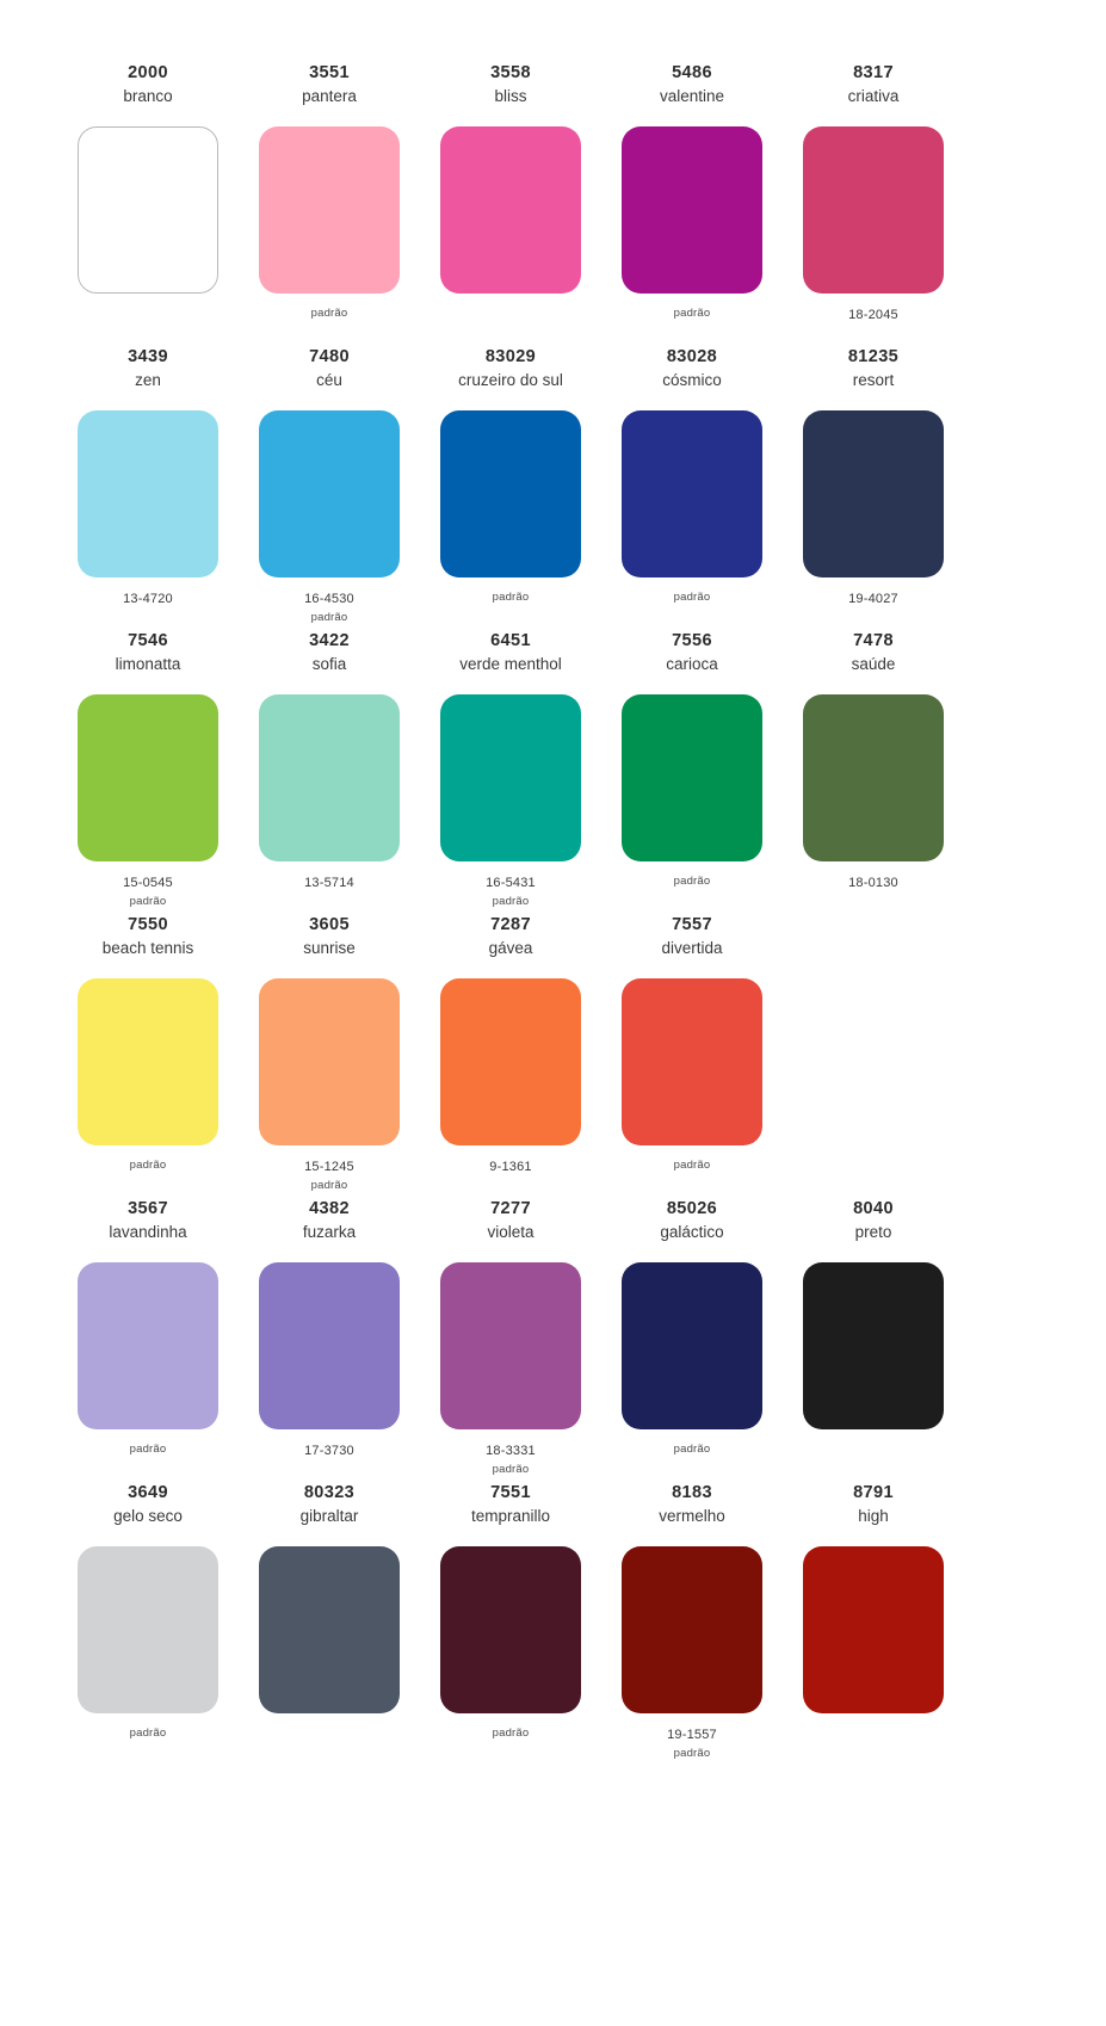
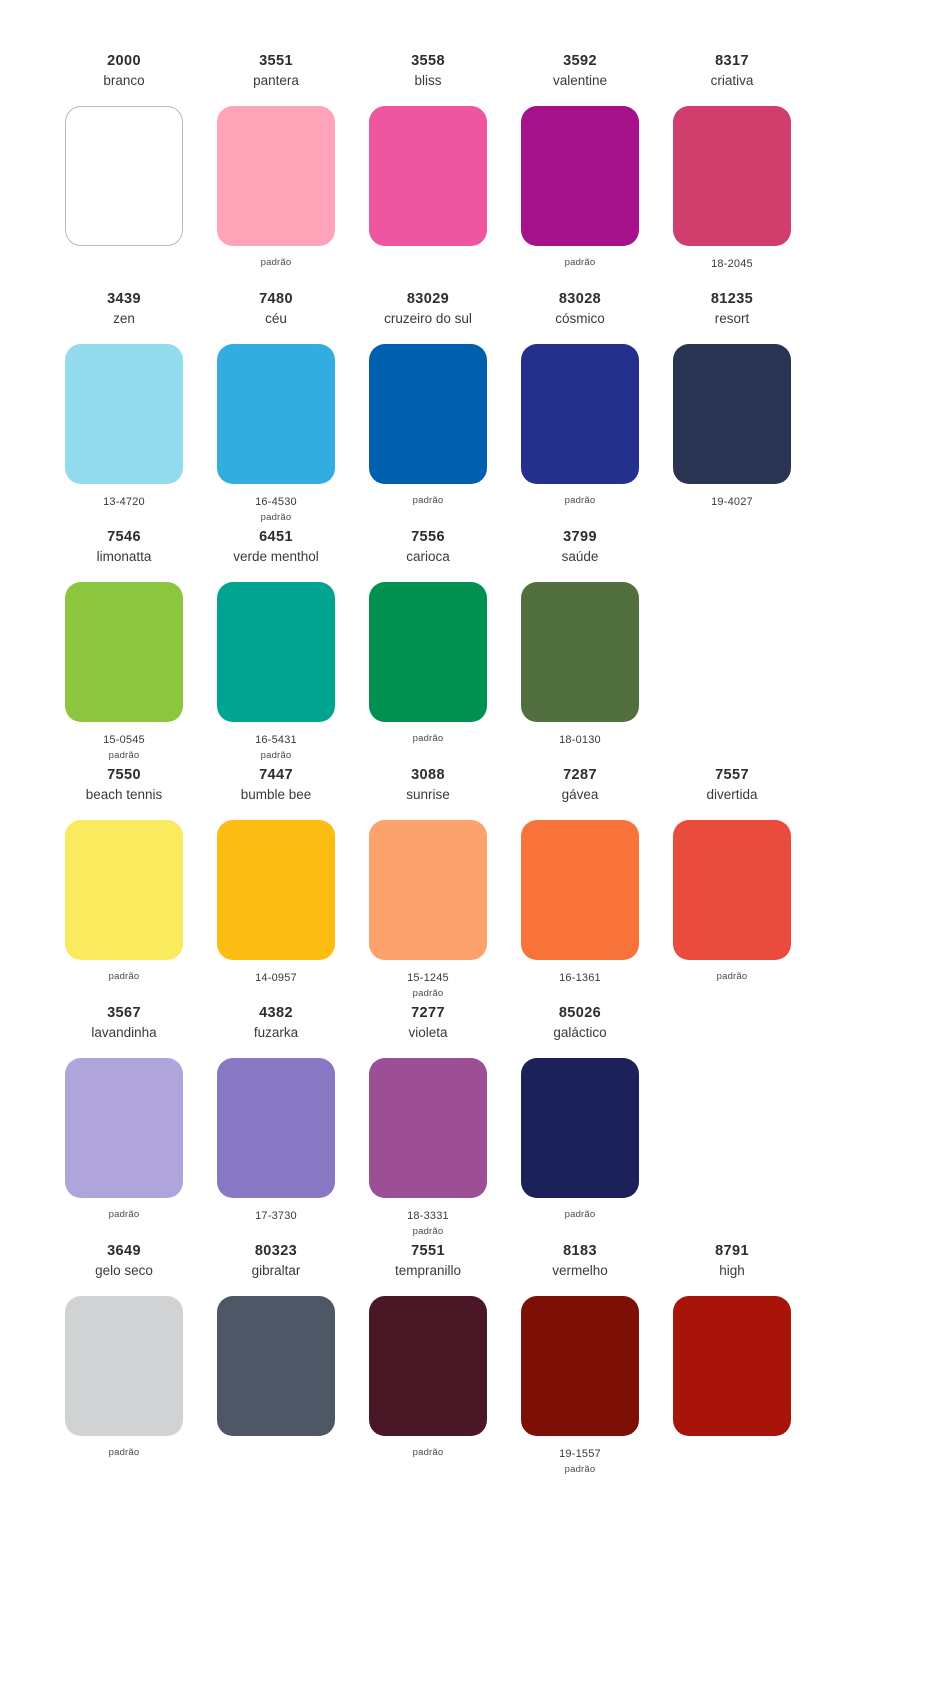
  2000
  branco
  3551
  pantera
  padrão
  3558
  bliss
- 5486
+ 3592
  valentine
  padrão
  8317
  criativa
  18-2045
  3439
  zen
  13-4720
  7480
  céu
  16-4530
  padrão
  83029
  cruzeiro do sul
  padrão
  83028
  cósmico
  padrão
  81235
  resort
  19-4027
  7546
  limonatta
  15-0545
  padrão
- 3422
- sofia
- 13-5714
  6451
  verde menthol
  16-5431
  padrão
  7556
  carioca
  padrão
- 7478
+ 3799
  saúde
  18-0130
  7550
  beach tennis
  padrão
+ 7447
+ bumble bee
+ 14-0957
- 3605
+ 3088
  sunrise
  15-1245
  padrão
  7287
  gávea
- 9-1361
+ 16-1361
  7557
  divertida
  padrão
  3567
  lavandinha
  padrão
  4382
  fuzarka
  17-3730
  7277
  violeta
  18-3331
  padrão
  85026
  galáctico
  padrão
- 8040
- preto
  3649
  gelo seco
  padrão
  80323
  gibraltar
  7551
  tempranillo
  padrão
  8183
  vermelho
  19-1557
  padrão
  8791
  high
